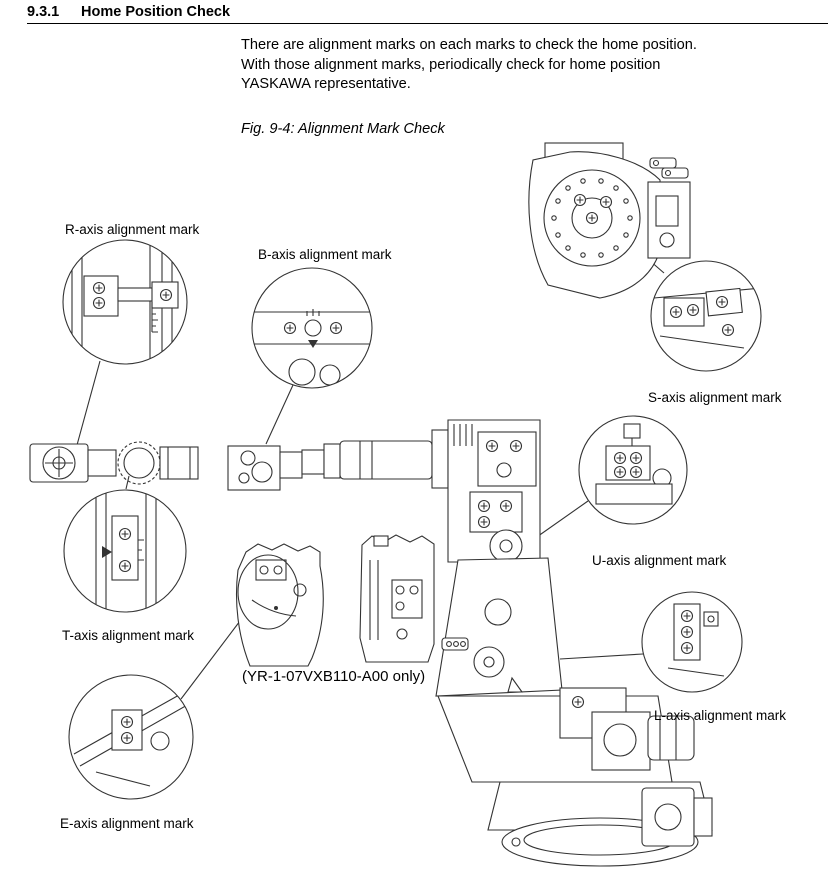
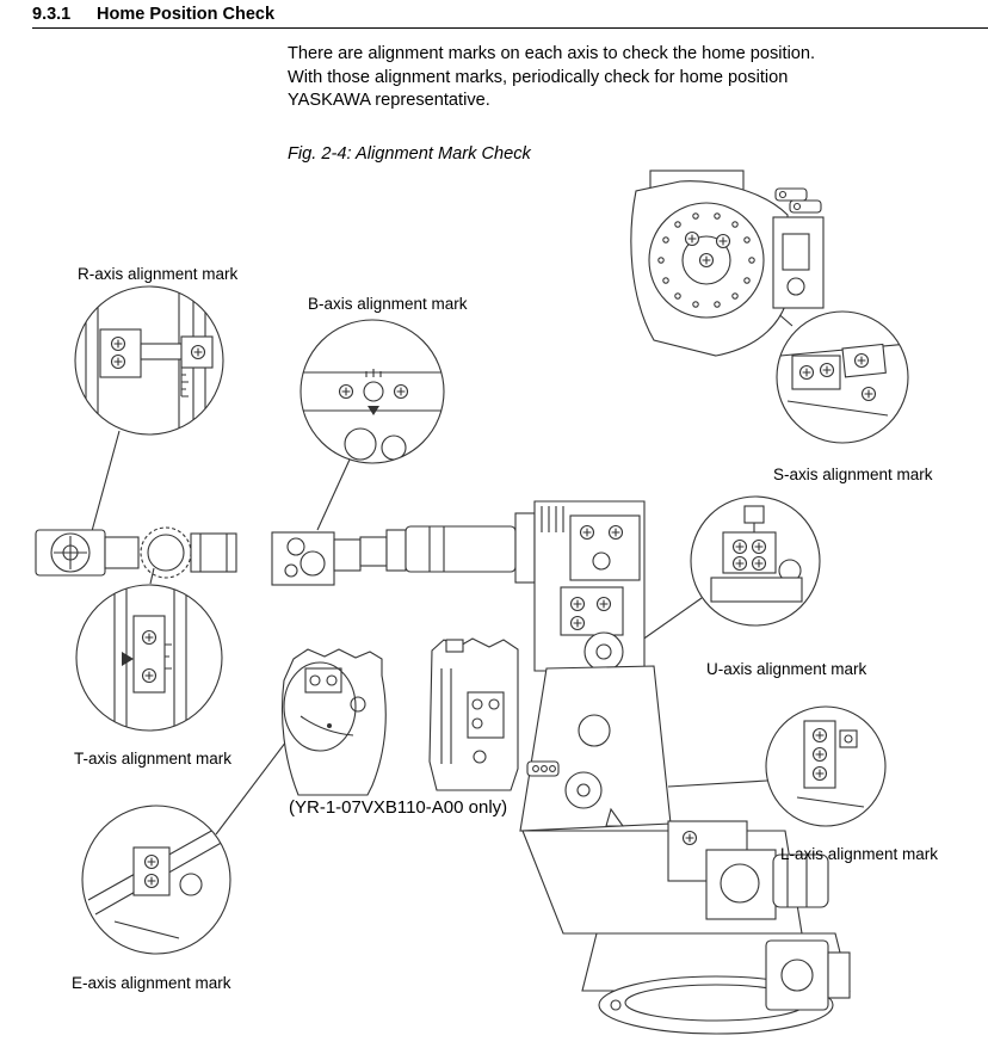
  9.3.1
  Home Position Check
- There are alignment marks on each marks to check the home position.
+ There are alignment marks on each axis to check the home position.
  With those alignment marks, periodically check for home position
  YASKAWA representative.
- Fig. 9-4: Alignment Mark Check
+ Fig. 2-4: Alignment Mark Check
  R-axis alignment mark
  B-axis alignment mark
  S-axis alignment mark
  U-axis alignment mark
  T-axis alignment mark
  (YR-1-07VXB110-A00 only)
  L-axis alignment mark
  E-axis alignment mark
